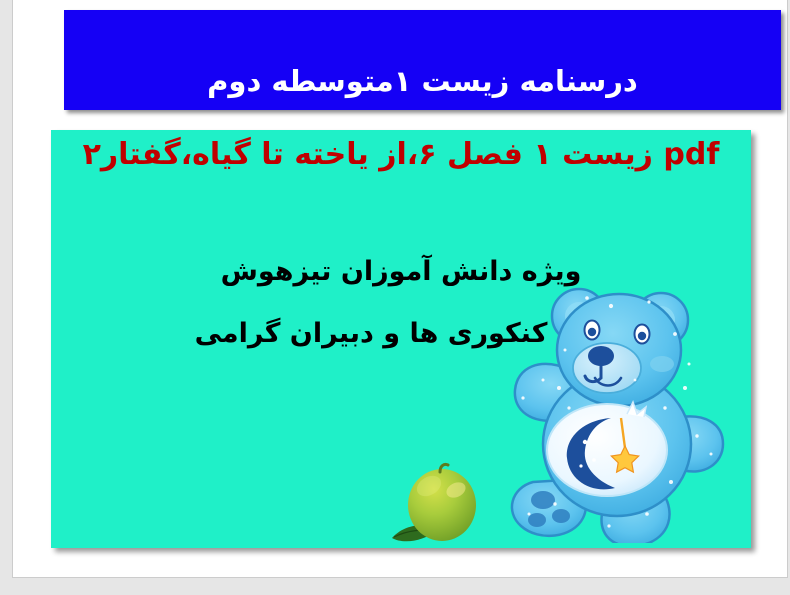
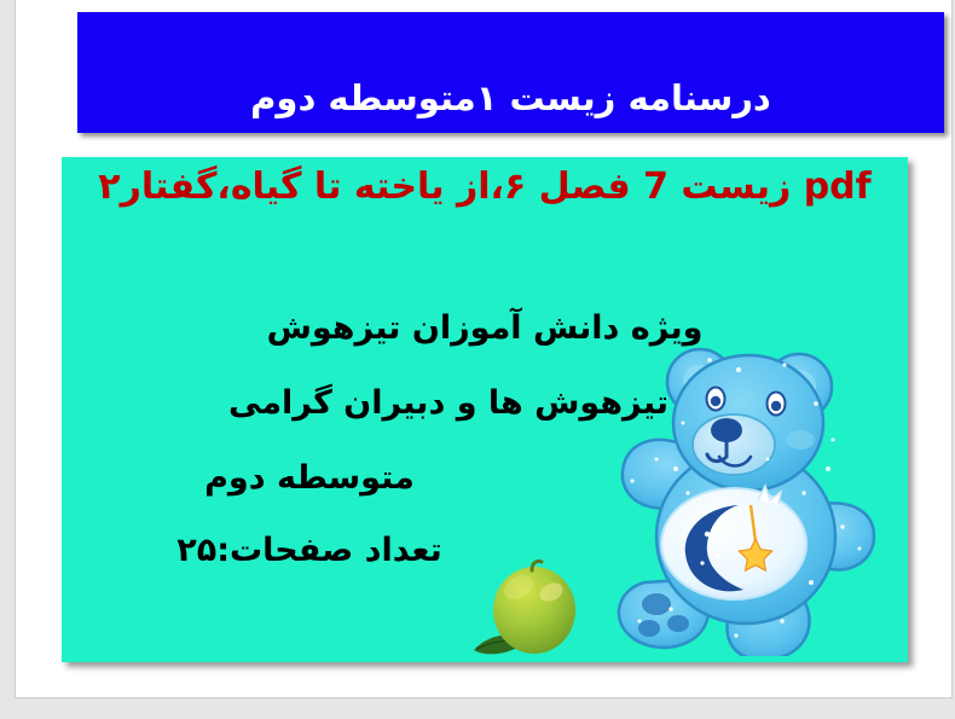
  درسنامه زیست ۱متوسطه دوم
- pdf زیست ۱ فصل ۶،از یاخته تا گیاه،گفتار۲
+ pdf زیست 7 فصل ۶،از یاخته تا گیاه،گفتار۲
  ویژه دانش آموزان تیزهوش
- کنکوری ها و دبیران گرامی
+ تیزهوش ها و دبیران گرامی
+ متوسطه دوم
+ تعداد صفحات:۲۵
